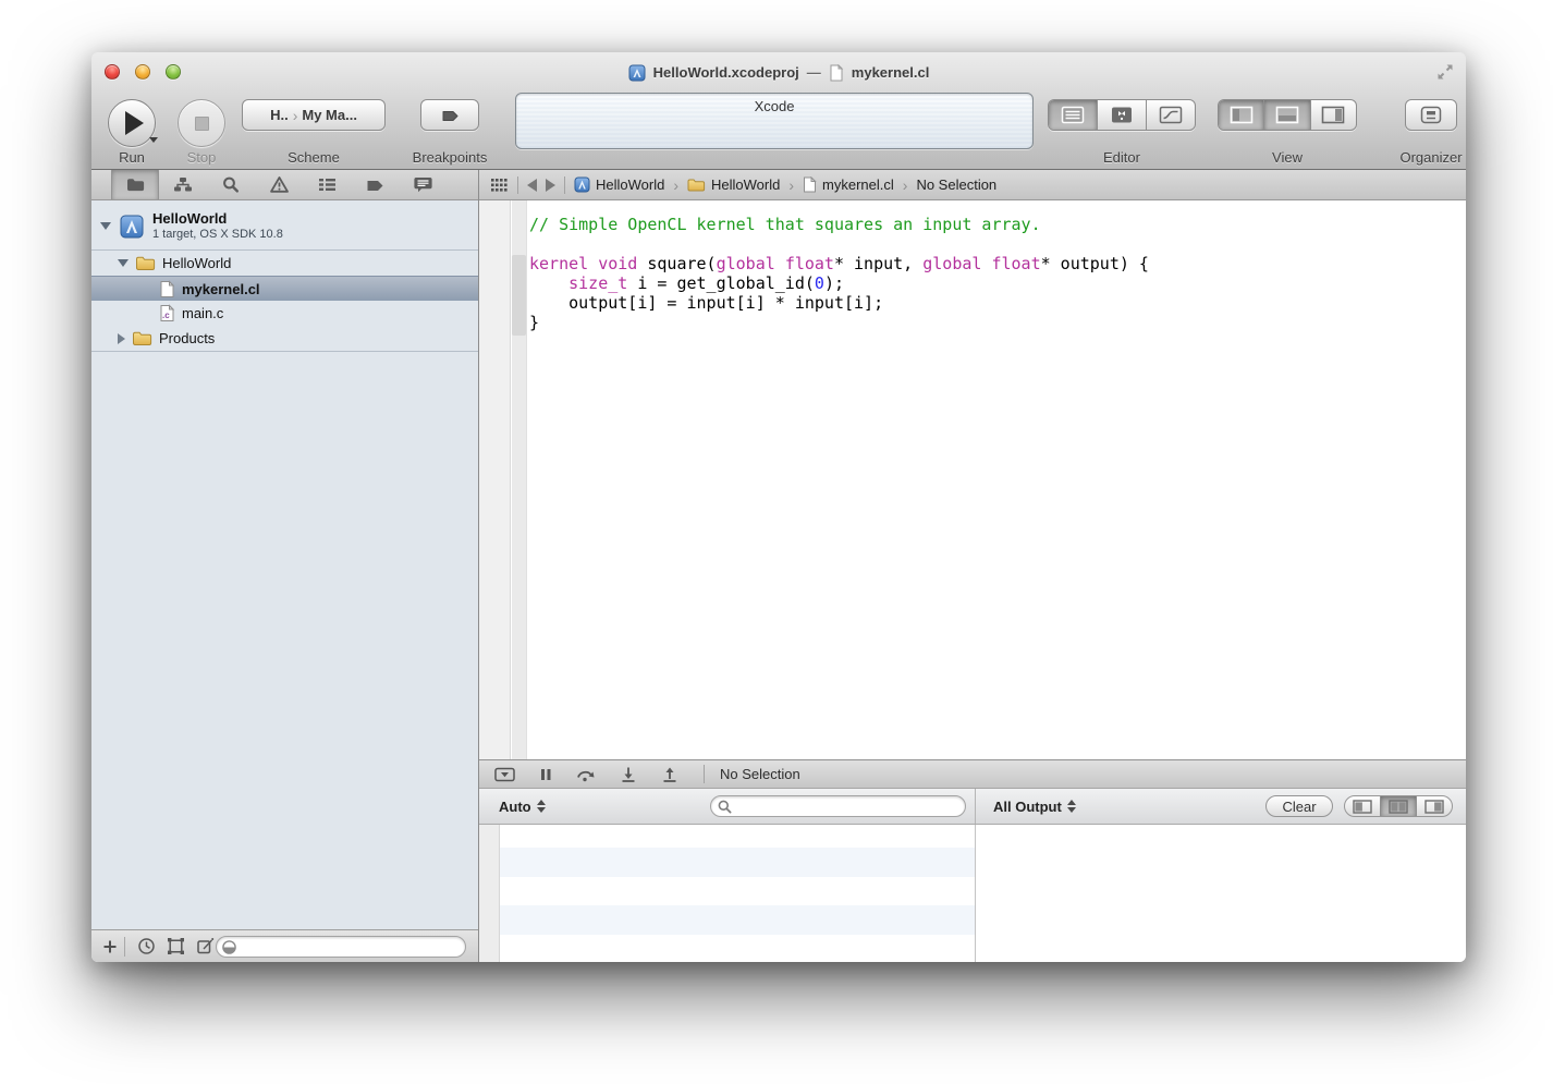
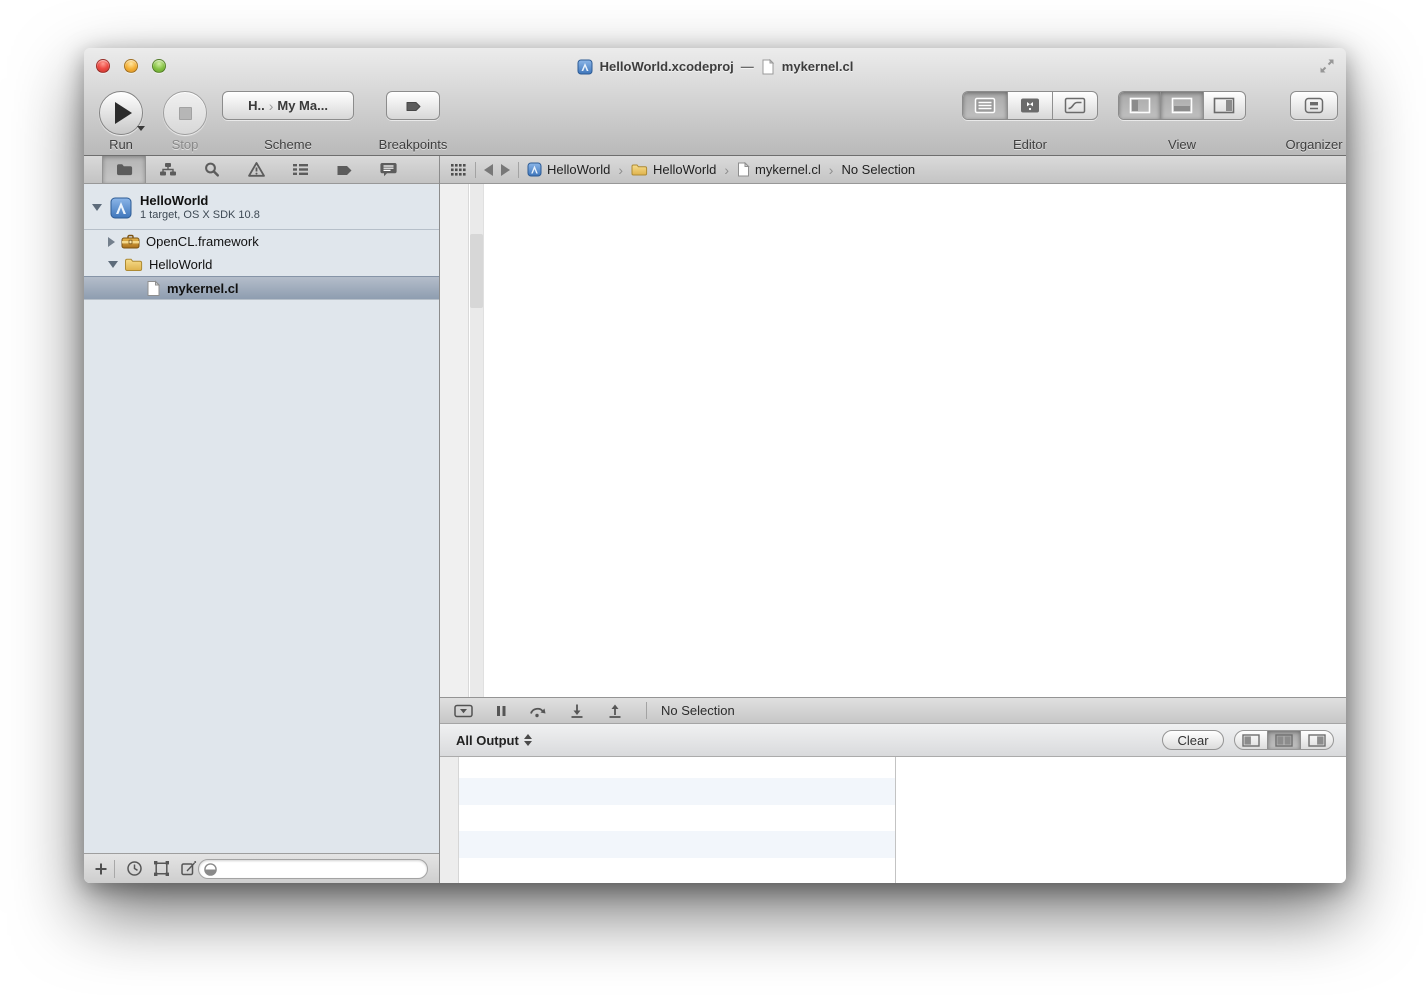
  HelloWorld.xcodeproj
  —
  mykernel.cl
  Run
  Stop
  H..
  ›
  My Ma...
  Scheme
  Breakpoints
- Xcode
  Editor
  View
  Organizer
  HelloWorld
  1 target, OS X SDK 10.8
+ OpenCL.framework
  HelloWorld
  mykernel.cl
- .c
- main.c
- Products
  HelloWorld
  ›
  HelloWorld
  ›
  mykernel.cl
  ›
  No Selection
- // Simple OpenCL kernel that squares an input array.
- kernel void square(global float* input, global float* output) {
- size_t i = get_global_id(0);
- output[i] = input[i] * input[i];
- }
  No Selection
- Auto
  All Output
  Clear
